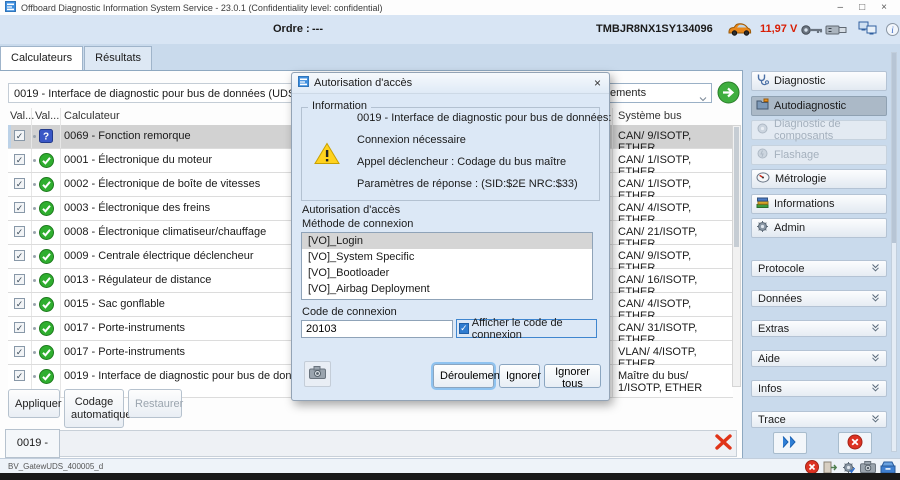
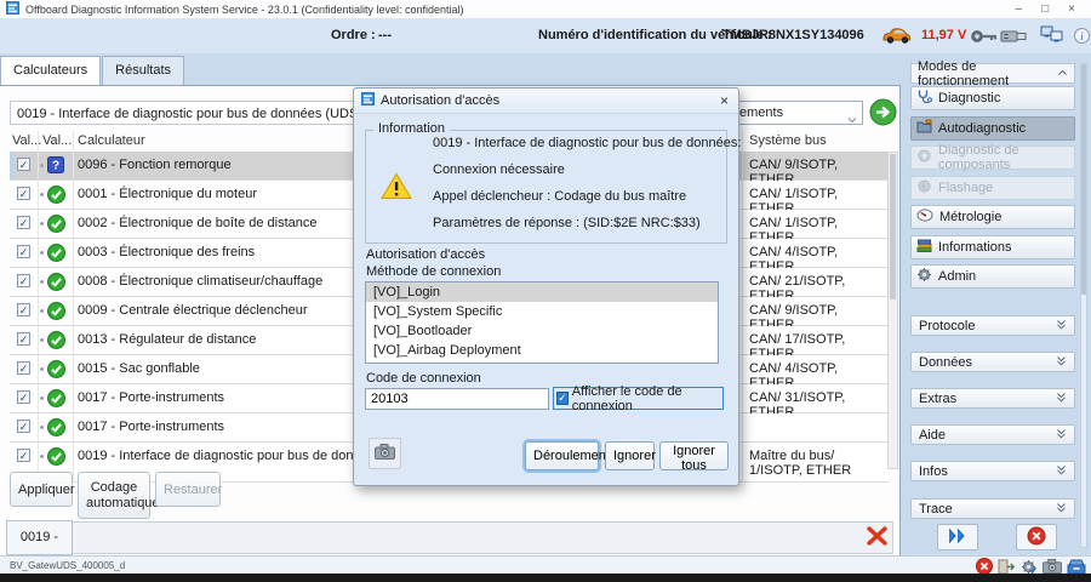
  Offboard Diagnostic Information System Service - 23.0.1 (Confidentiality level: confidential)
  –
  □
  ×
  Ordre :
  ---
+ Numéro d'identification du véhicule :
  TMBJR8NX1SY134096
  11,97 V
  i
  Calculateurs
  Résultats
  0019 - Interface de diagnostic pour bus de données (UD
  ements
  Val...
  Val...
  Calculateur
  Système bus
  ✓
  ?
- 0069 - Fonction remorque
+ 0096 - Fonction remorque
  CAN/ 9/ISOTP, ETHER
  ✓
  0001 - Électronique du moteur
  CAN/ 1/ISOTP, ETHER
  ✓
- 0002 - Électronique de boîte de vitesses
+ 0002 - Électronique de boîte de distance
  CAN/ 1/ISOTP, ETHER
  ✓
  0003 - Électronique des freins
  CAN/ 4/ISOTP, ETHER
  ✓
  0008 - Électronique climatiseur/chauffage
  CAN/ 21/ISOTP, ETHER
  ✓
  0009 - Centrale électrique déclencheur
  CAN/ 9/ISOTP, ETHER
  ✓
  0013 - Régulateur de distance
- CAN/ 16/ISOTP, ETHER
+ CAN/ 17/ISOTP, ETHER
  ✓
  0015 - Sac gonflable
  CAN/ 4/ISOTP, ETHER
  ✓
  0017 - Porte-instruments
  CAN/ 31/ISOTP, ETHER
  ✓
  0017 - Porte-instruments
- VLAN/ 4/ISOTP, ETHER
  ✓
  0019 - Interface de diagnostic pour bus de don
  Maître du bus/ 1/ISOTP, ETHER
  Appliquer
  Codage automatiqu
  Restaurer
+ Modes de fonctionnement
  Diagnostic
  Autodiagnostic
  Diagnostic de composants
  Flashage
  Métrologie
  Informations
  Admin
  Protocole
  Données
  Extras
  Aide
  Infos
  Trace
  BV_GatewUDS_400005_d
  Autorisation d'accès
  ×
  0019 - Interface de diagnostic pour bus de données:
  Connexion nécessaire
  Appel déclencheur : Codage du bus maître
  Paramètres de réponse : (SID:$2E NRC:$33)
  Information
  Autorisation d'accès
  Méthode de connexion
  [VO]_Login
  [VO]_System Specific
  [VO]_Bootloader
  [VO]_Airbag Deployment
  Code de connexion
  20103
  ✓
  Afficher le code de connexion
  Déroulemen
  Ignorer
  Ignorer tous
